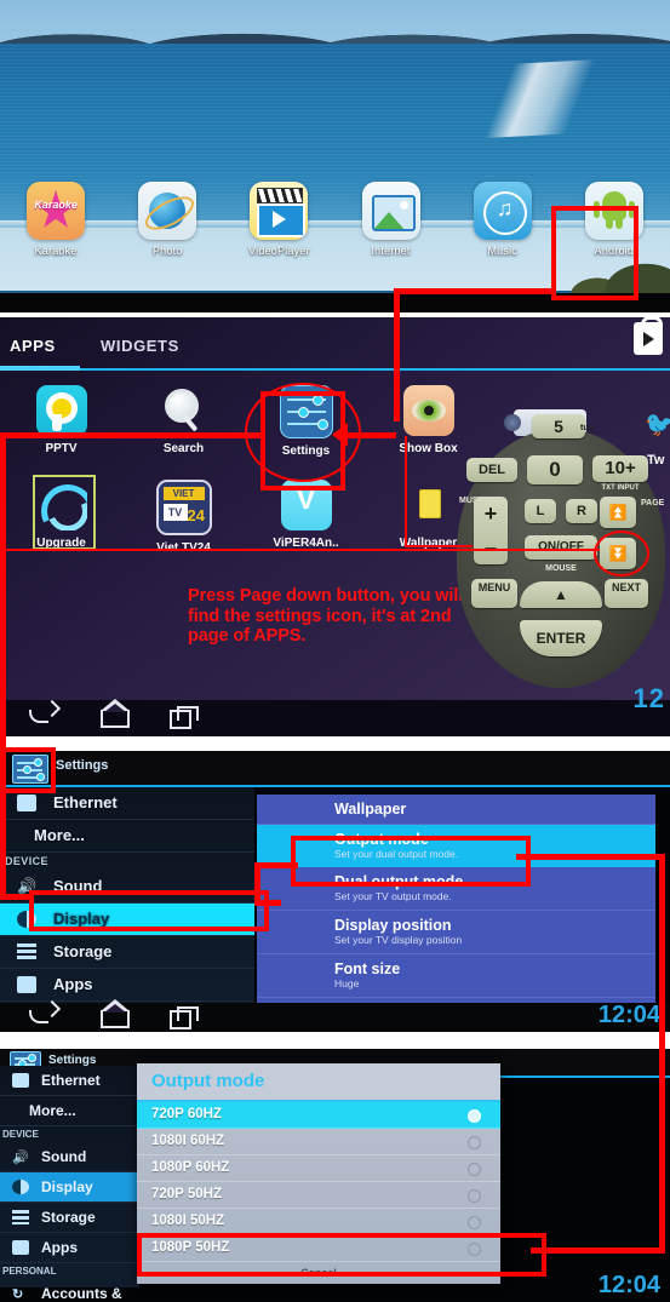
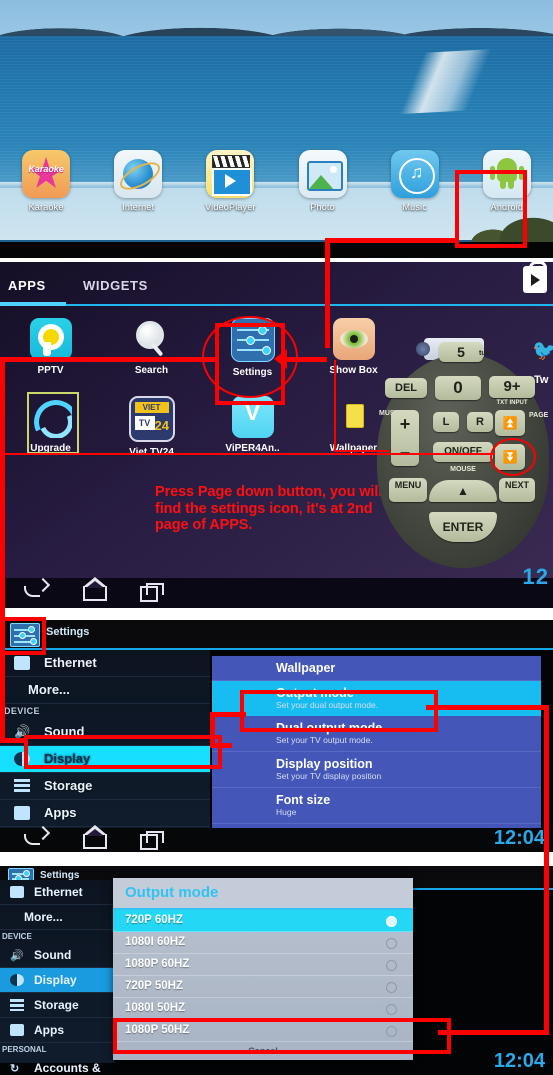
  Karaoke
  Karaoke
- Photo
+ Internet
  VideoPlayer
- Internet
+ Photo
  ♫
  Music
  Android
  APPS
  WIDGETS
  PPTV
  Search
  Settings
  Show Box
  Upgrade
  VIET
  TV
  24
  V
  ViPER4An..
  allpaper
  Press Page down button, you wil find the settings icon, it's at 2nd page of APPS.
  🐦
  Tw
  5
  DEL
  0
- 10+
+ 9+
  +
  –
  L
  R
  ON/OFF
  ⏫
  ⏬
  MENU
  NEXT
  ▲
  ENTER
  12
  Settings
  Ethernet
  More...
  DEVICE
  🔊
  Sound
  Display
  Storage
  Apps
  Wallpaper
  Output mode
  Set your dual output mode.
  Dual output mode
  Set your TV output mode.
  Display position
  Set your TV display position
  Font size
  Huge
  12:04
  Settings
  Ethernet
  More...
  DEVICE
  🔊
  Sound
  Display
  Storage
  Apps
  PERSONAL
  ↻
  Output mode
  720P 60HZ
  1080I 60HZ
  1080P 60HZ
  720P 50HZ
  1080I 50HZ
  1080P 50HZ
  Cancel
  12:04
